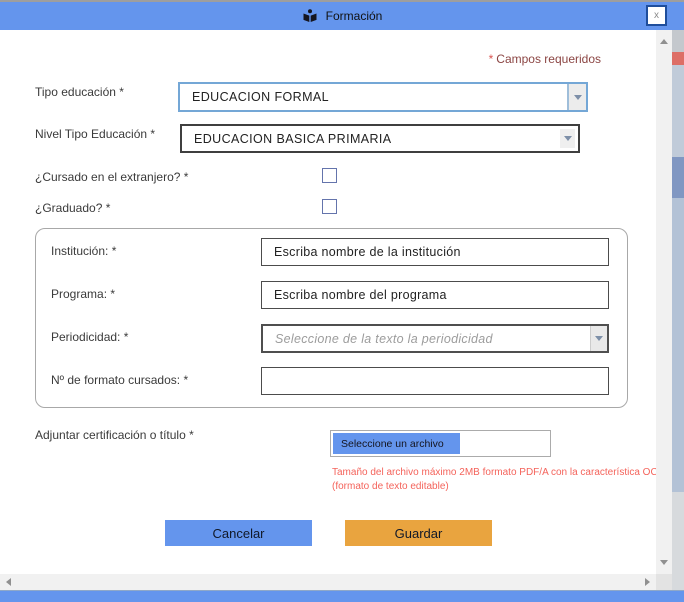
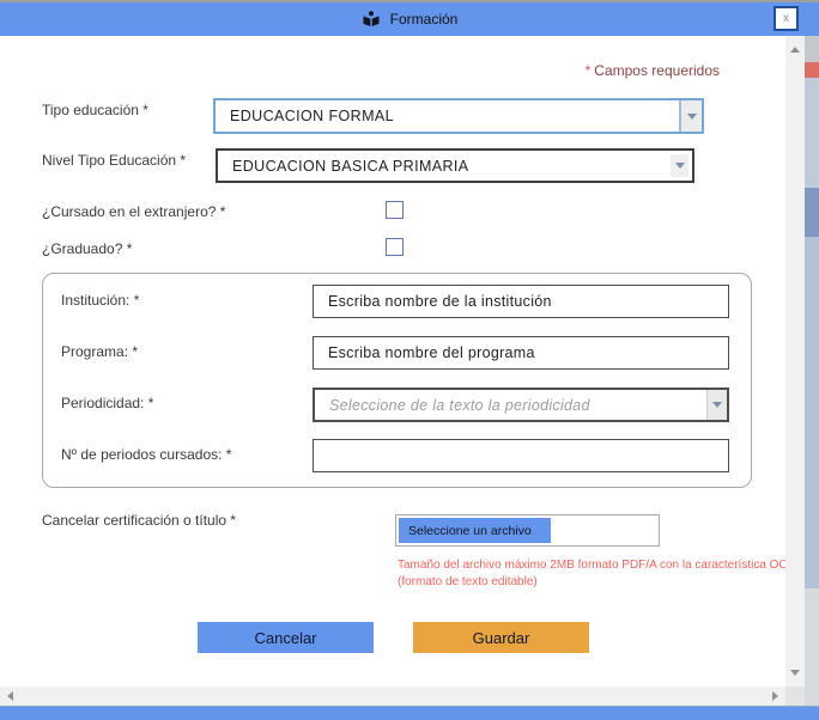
  Formación
  x
  * Campos requeridos
  Tipo educación *
  EDUCACION FORMAL
  Nivel Tipo Educación *
  EDUCACION BASICA PRIMARIA
  ¿Cursado en el extranjero? *
  ¿Graduado? *
  Institución: *
  Escriba nombre de la institución
  Programa: *
  Escriba nombre del programa
  Periodicidad: *
  Seleccione de la texto la periodicidad
- Nº de formato cursados: *
+ Nº de periodos cursados: *
- Adjuntar certificación o título *
+ Cancelar certificación o título *
  Seleccione un archivo
  Tamaño del archivo máximo 2MB formato PDF/A con la característica OC
  (formato de texto editable)
  Cancelar
  Guardar
